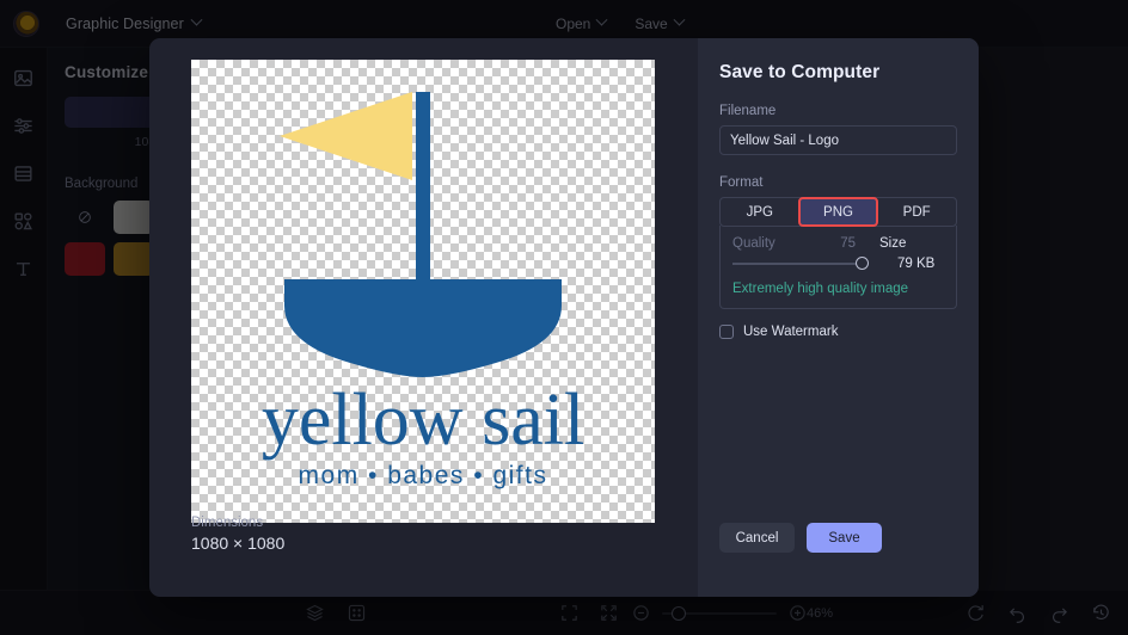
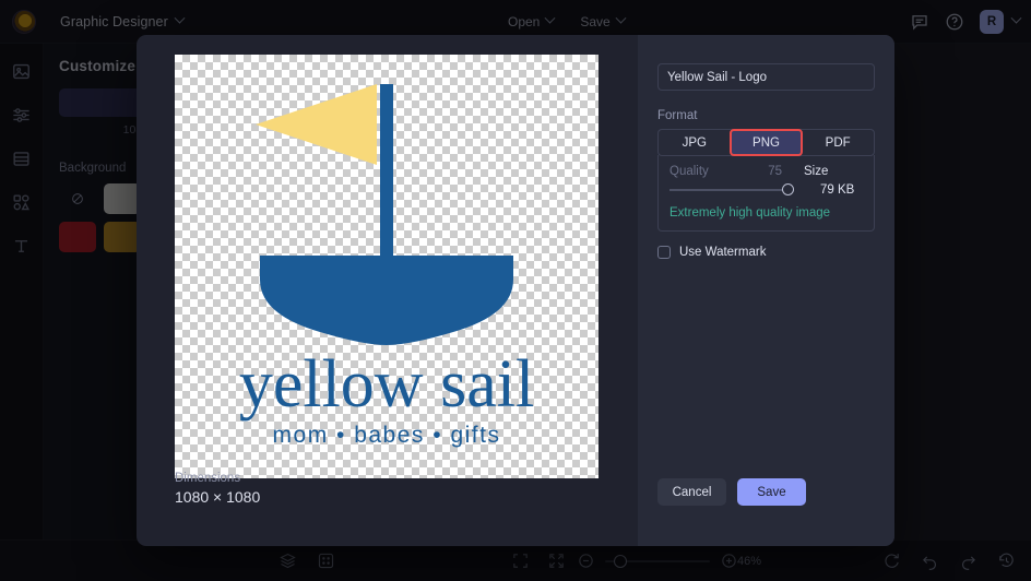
  Graphic Designer
  Open
  Save
+ R
  Customize
  Background
  46%
  yellow sail
  mom • babes • gifts
  Dimensions
  1080 × 1080
- Save to Computer
- Filename
  Yellow Sail - Logo
  Format
  JPG
  PNG
  PDF
  Quality
  75
  Size
  79 KB
  Extremely high quality image
  Use Watermark
  Cancel
  Save
